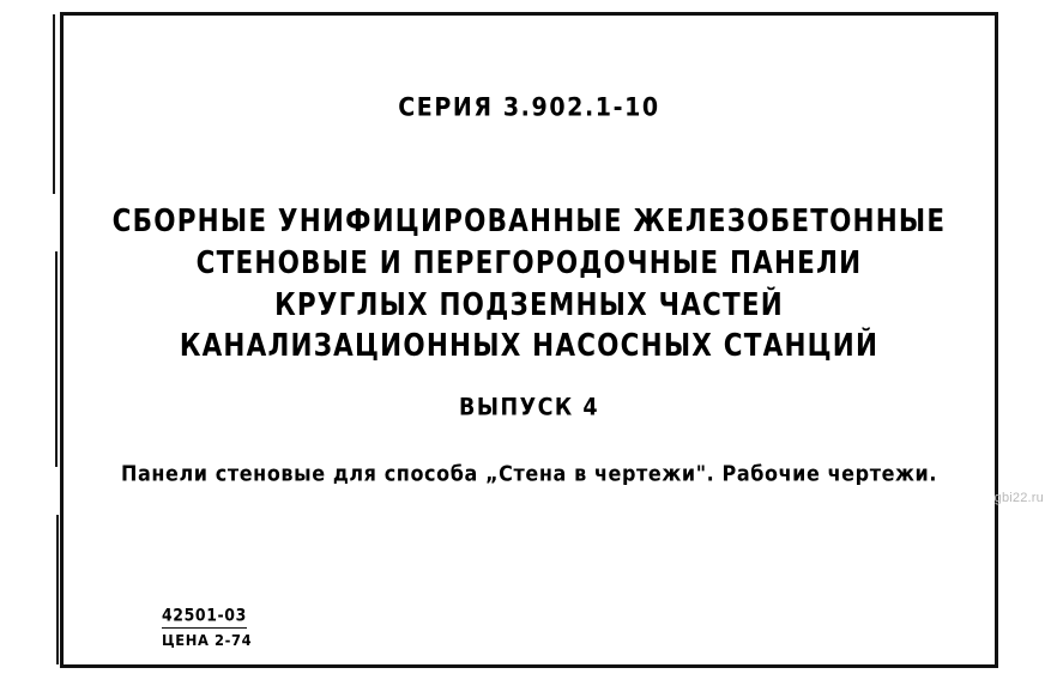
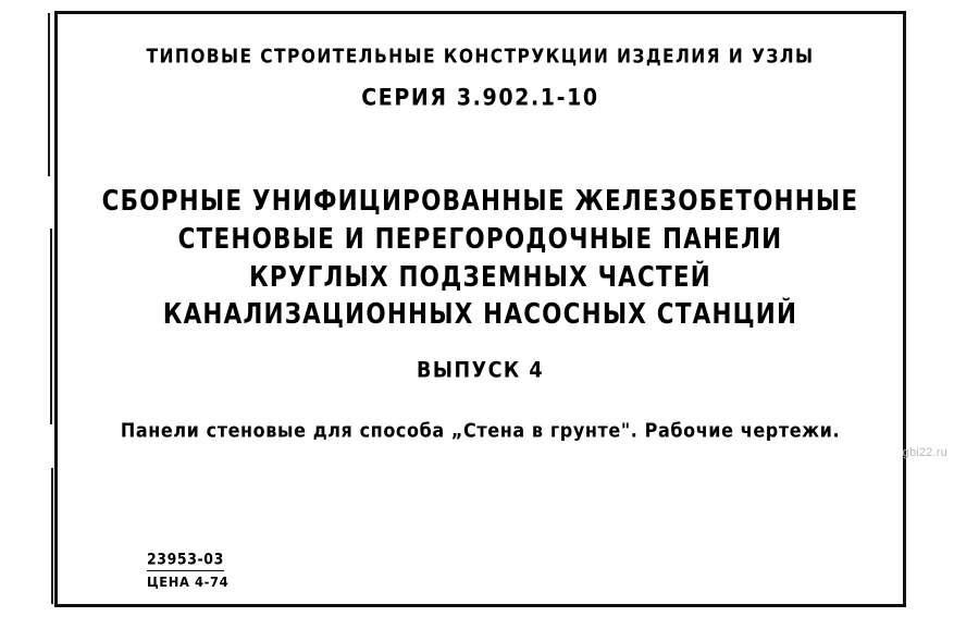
+ ТИПОВЫЕ СТРОИТЕЛЬНЫЕ КОНСТРУКЦИИ ИЗДЕЛИЯ И УЗЛЫ
  СЕРИЯ 3.902.1-10
  СБОРНЫЕ УНИФИЦИРОВАННЫЕ ЖЕЛЕЗОБЕТОННЫЕ
  СТЕНОВЫЕ И ПЕРЕГОРОДОЧНЫЕ ПАНЕЛИ
  КРУГЛЫХ ПОДЗЕМНЫХ ЧАСТЕЙ
  КАНАЛИЗАЦИОННЫХ НАСОСНЫХ СТАНЦИЙ
  ВЫПУСК 4
- Панели стеновые для способа „Стена в чертежи". Рабочие чертежи.
+ Панели стеновые для способа „Стена в грунте". Рабочие чертежи.
- 42501-03
+ 23953-03
- ЦЕНА 2-74
+ ЦЕНА 4-74
  gbi22.ru
